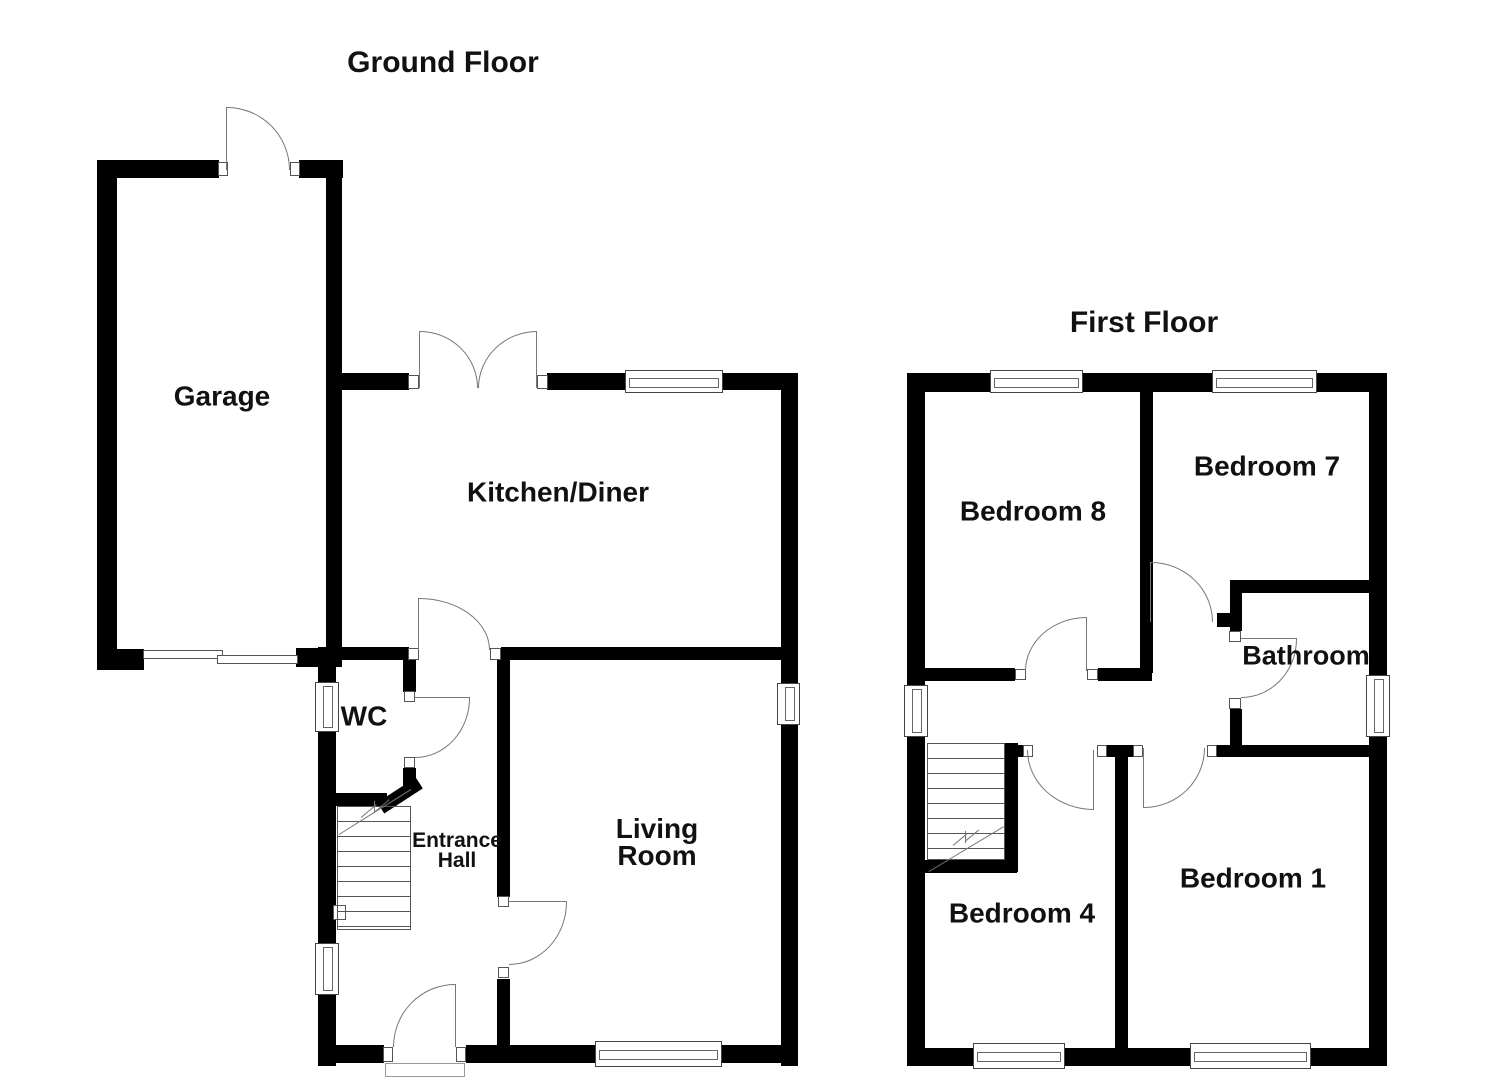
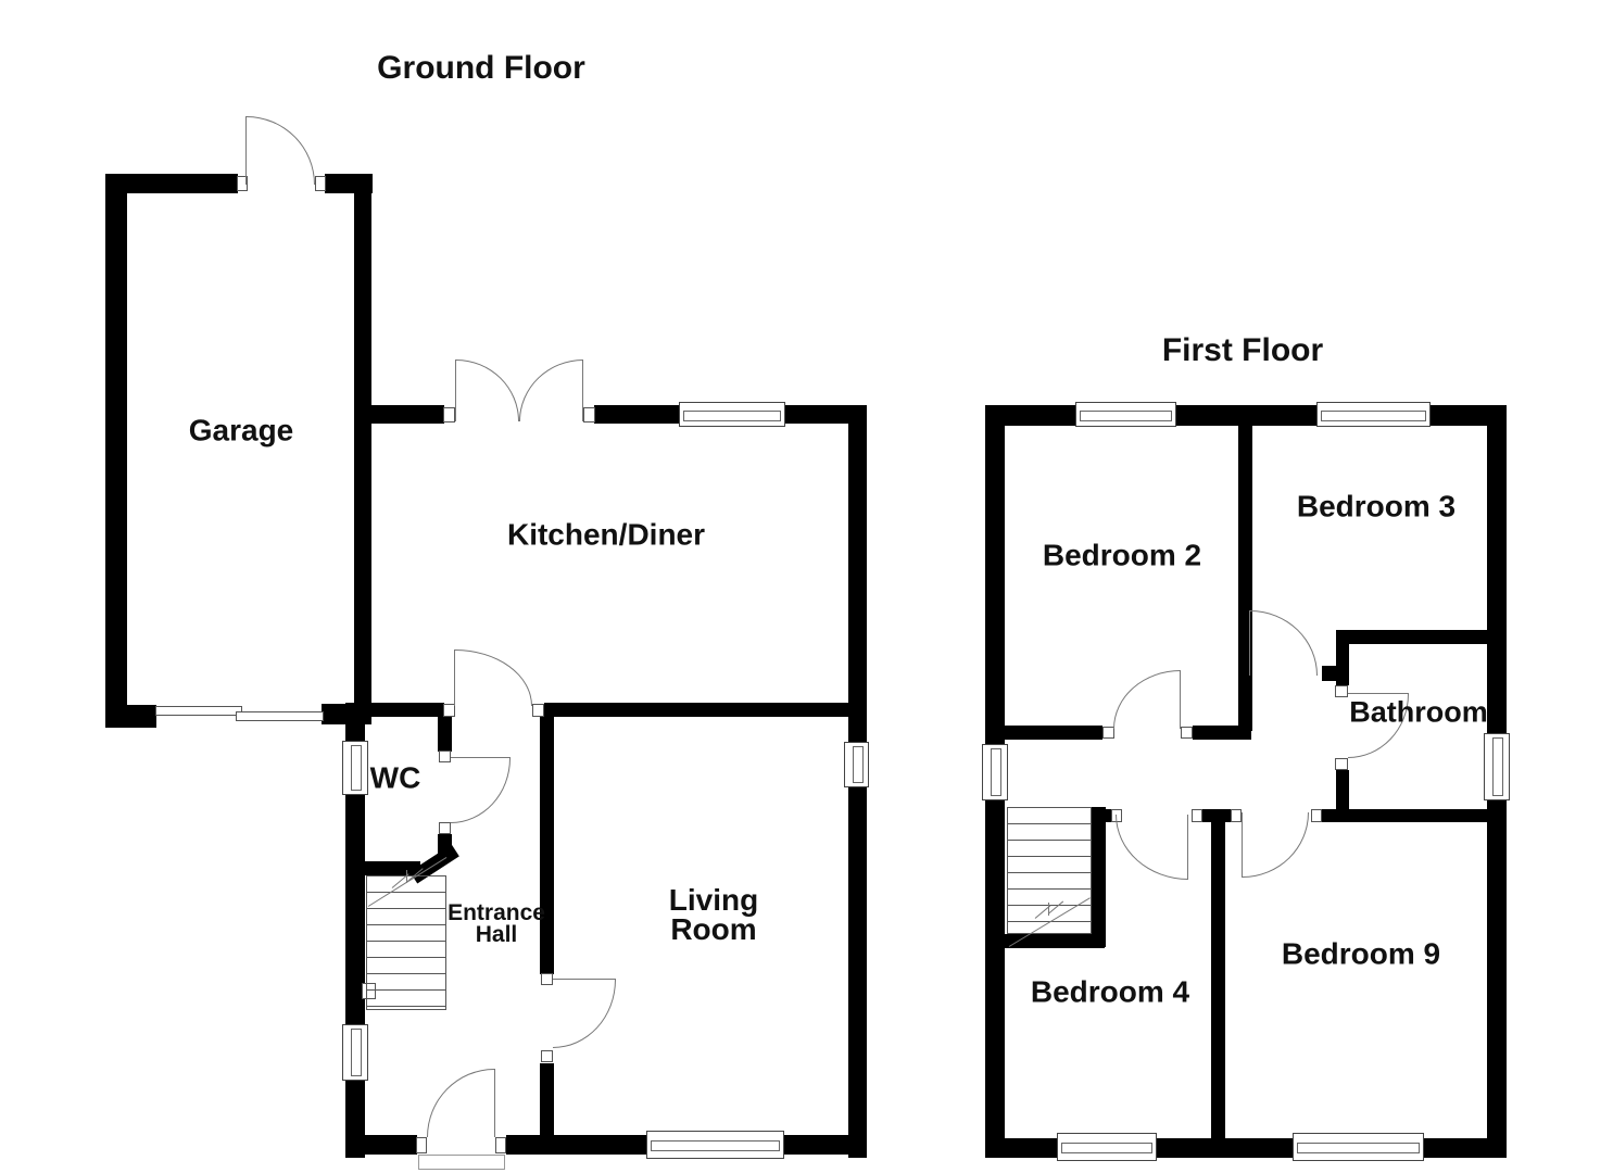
  Ground Floor
  Garage
  Kitchen/Diner
  WC
  Entrance
  Hall
  Living
  Room
  First Floor
- Bedroom 8
+ Bedroom 2
- Bedroom 7
+ Bedroom 3
  Bathroom
  Bedroom 4
- Bedroom 1
+ Bedroom 9
